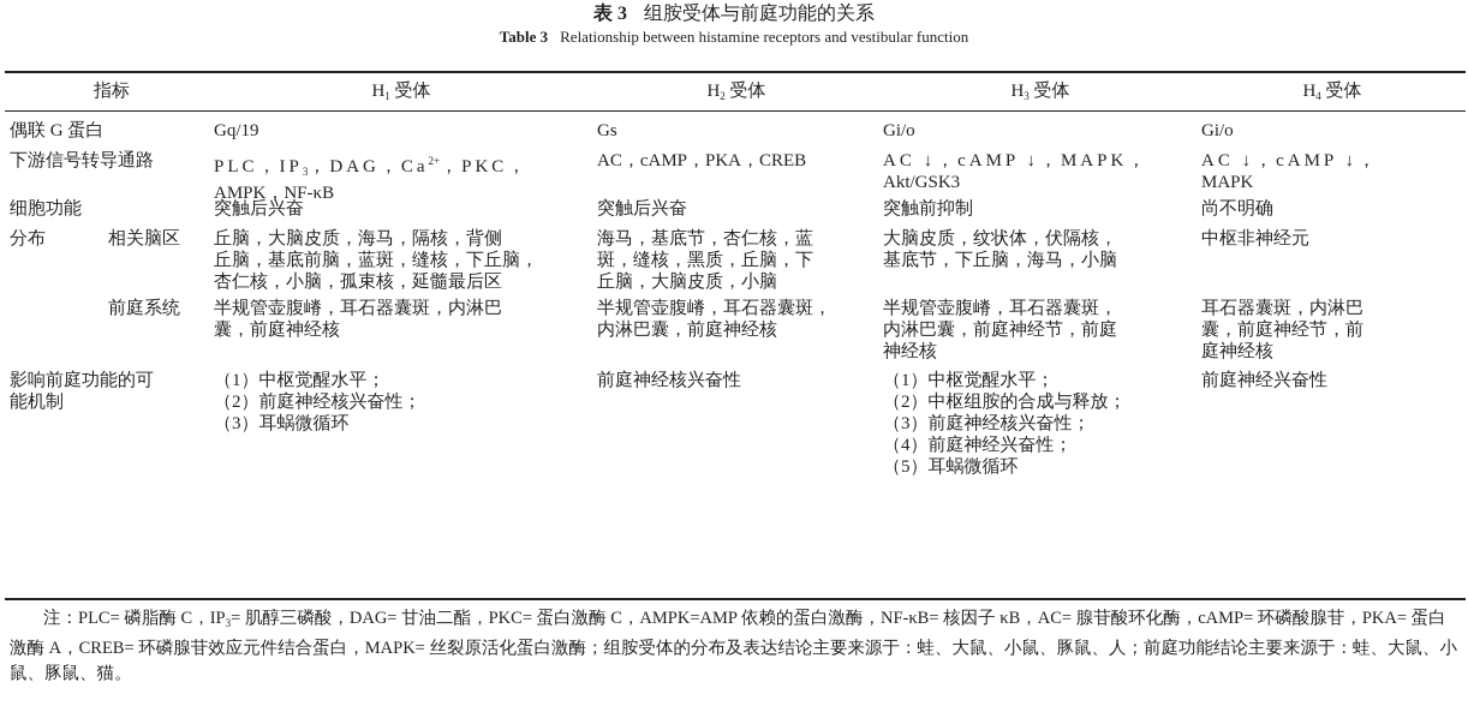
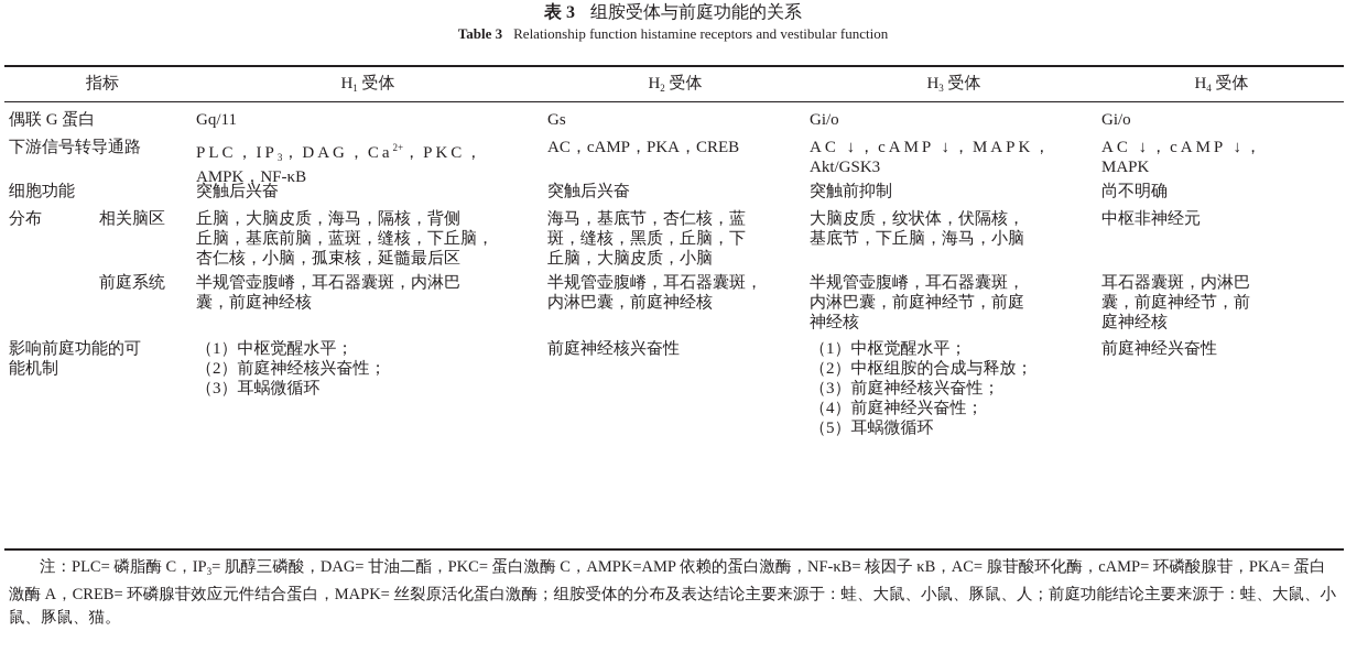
  表 3 组胺受体与前庭功能的关系
- Table 3 Relationship between histamine receptors and vestibular function
+ Table 3 Relationship function histamine receptors and vestibular function
  指标
  H1 受体
  H2 受体
  H3 受体
  H4 受体
  偶联 G 蛋白
- Gq/19
+ Gq/11
  Gs
  Gi/o
  Gi/o
  下游信号转导通路
  PLC，IP3，DAG，Ca2+，PKC，
  AMPK，NF-κB
  AC，cAMP，PKA，CREB
  AC ↓，cAMP ↓，MAPK，
  Akt/GSK3
  AC ↓，cAMP ↓，
  MAPK
  细胞功能
  突触后兴奋
  突触后兴奋
  突触前抑制
  尚不明确
  分布
  相关脑区
  丘脑，大脑皮质，海马，隔核，背侧
  丘脑，基底前脑，蓝斑，缝核，下丘脑，
  杏仁核，小脑，孤束核，延髓最后区
  海马，基底节，杏仁核，蓝
  斑，缝核，黑质，丘脑，下
  丘脑，大脑皮质，小脑
  大脑皮质，纹状体，伏隔核，
  基底节，下丘脑，海马，小脑
  中枢非神经元
  前庭系统
  半规管壶腹嵴，耳石器囊斑，内淋巴
  囊，前庭神经核
  半规管壶腹嵴，耳石器囊斑，
  内淋巴囊，前庭神经核
  半规管壶腹嵴，耳石器囊斑，
  内淋巴囊，前庭神经节，前庭
  神经核
  耳石器囊斑，内淋巴
  囊，前庭神经节，前
  庭神经核
  影响前庭功能的可
  能机制
  （1）中枢觉醒水平；
  （2）前庭神经核兴奋性；
  （3）耳蜗微循环
  前庭神经核兴奋性
  （1）中枢觉醒水平；
  （2）中枢组胺的合成与释放；
  （3）前庭神经核兴奋性；
  （4）前庭神经兴奋性；
  （5）耳蜗微循环
  前庭神经兴奋性
  注：PLC= 磷脂酶 C，IP3= 肌醇三磷酸，DAG= 甘油二酯，PKC= 蛋白激酶 C，AMPK=AMP 依赖的蛋白激酶，NF-κB= 核因子 κB，AC= 腺苷酸环化酶，cAMP= 环磷酸腺苷，PKA= 蛋白激酶 A，CREB= 环磷腺苷效应元件结合蛋白，MAPK= 丝裂原活化蛋白激酶；组胺受体的分布及表达结论主要来源于：蛙、大鼠、小鼠、豚鼠、人；前庭功能结论主要来源于：蛙、大鼠、小鼠、豚鼠、猫。
